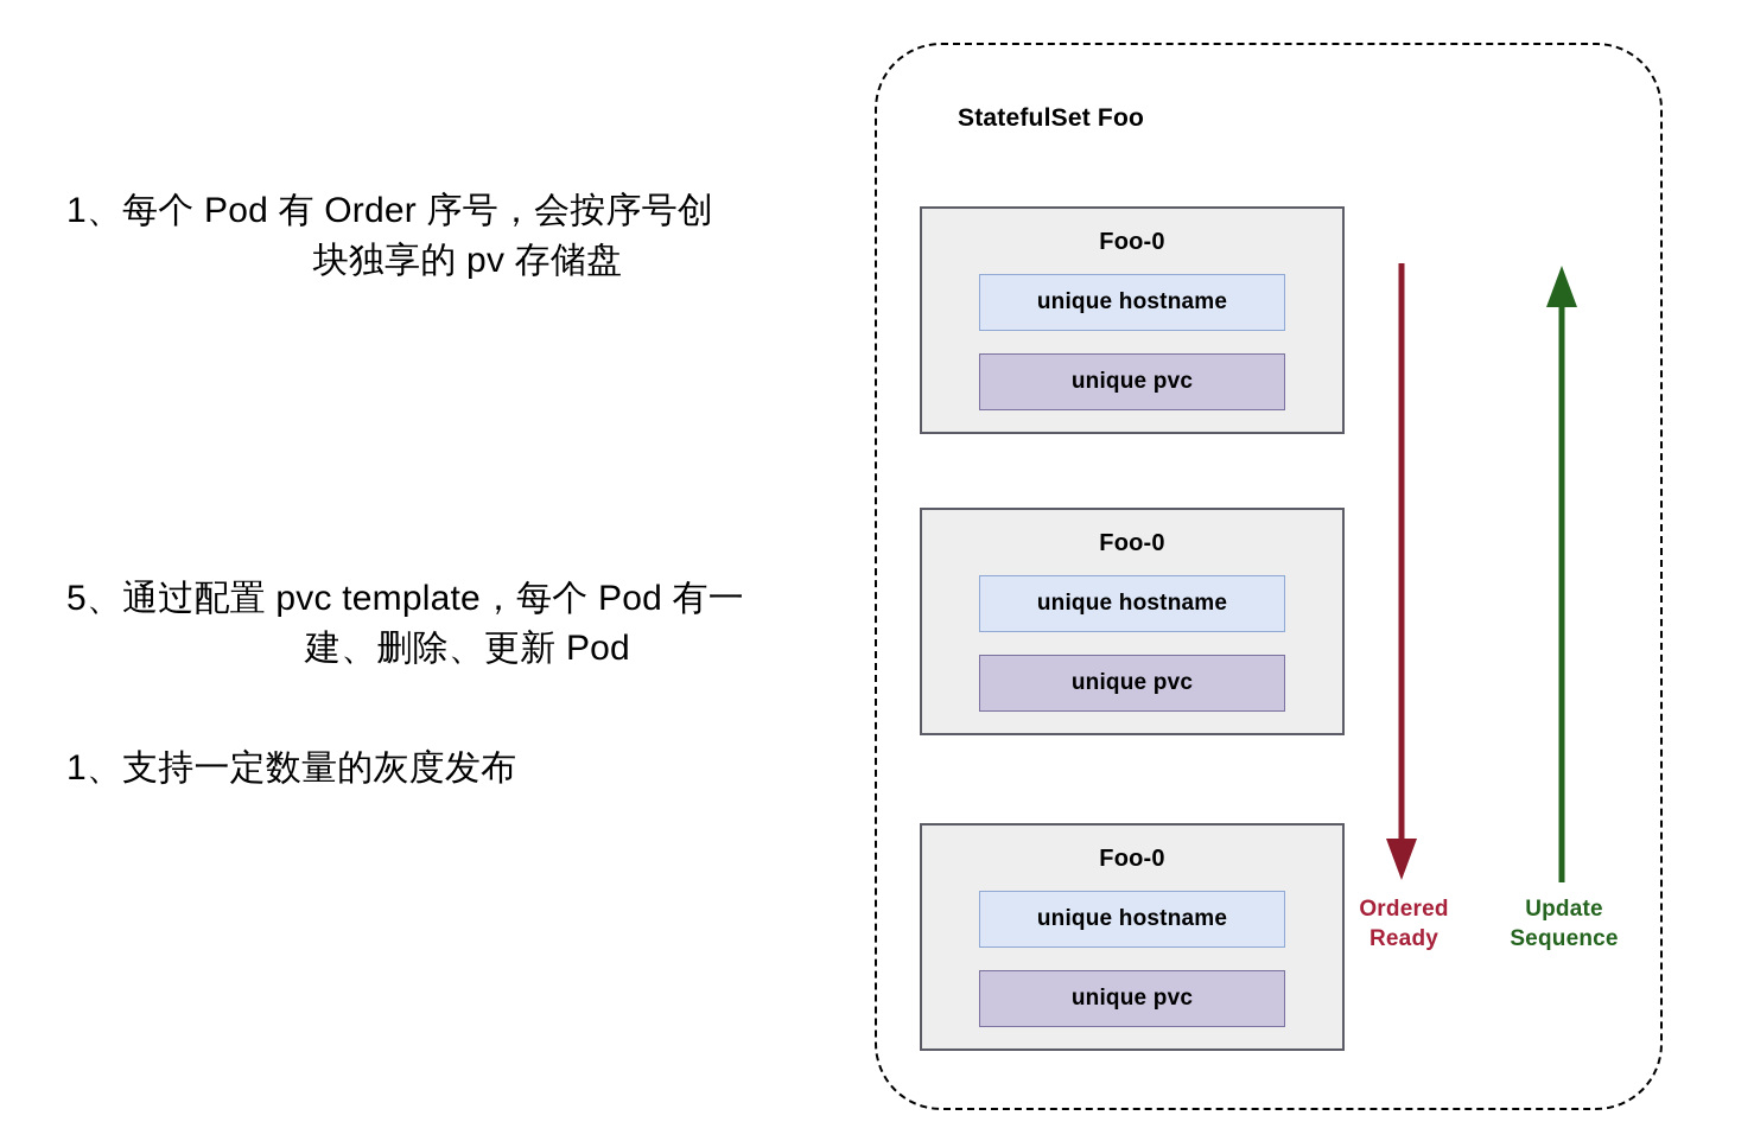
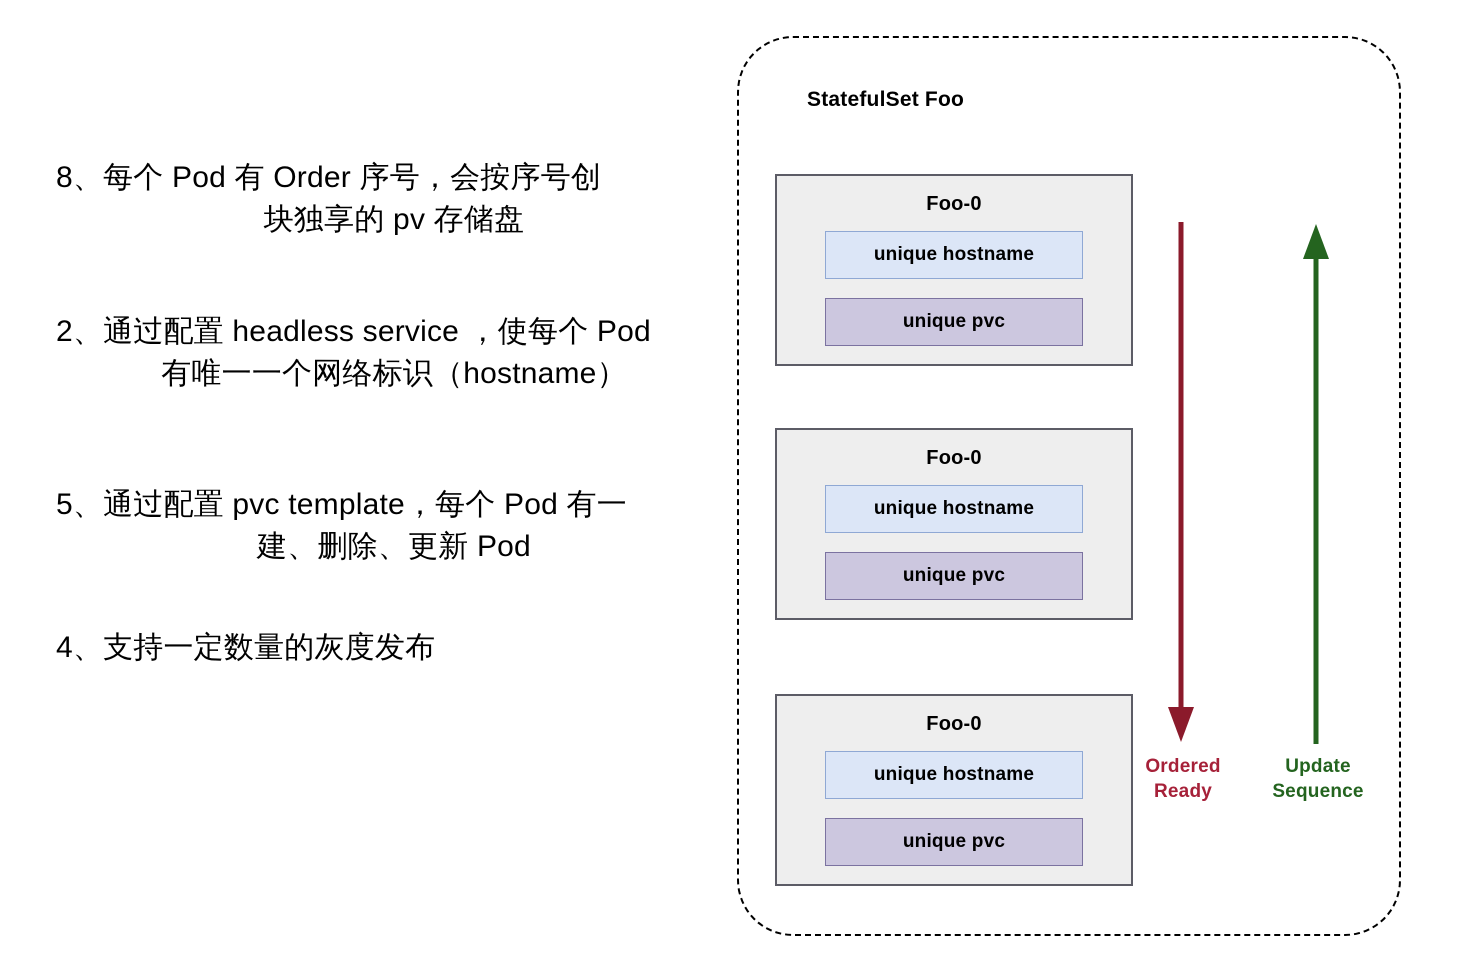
- 1、每个 Pod 有 Order 序号，会按序号创
+ 8、每个 Pod 有 Order 序号，会按序号创
  块独享的 pv 存储盘
+ 2、通过配置 headless service ，使每个 Pod
+ 有唯一一个网络标识（hostname）
  5、通过配置 pvc template，每个 Pod 有一
  建、删除、更新 Pod
- 1、支持一定数量的灰度发布
+ 4、支持一定数量的灰度发布
  StatefulSet Foo
  Foo-0
  unique hostname
  unique pvc
  Foo-0
  unique hostname
  unique pvc
  Foo-0
  unique hostname
  unique pvc
  Ordered
  Ready
  Update
  Sequence
